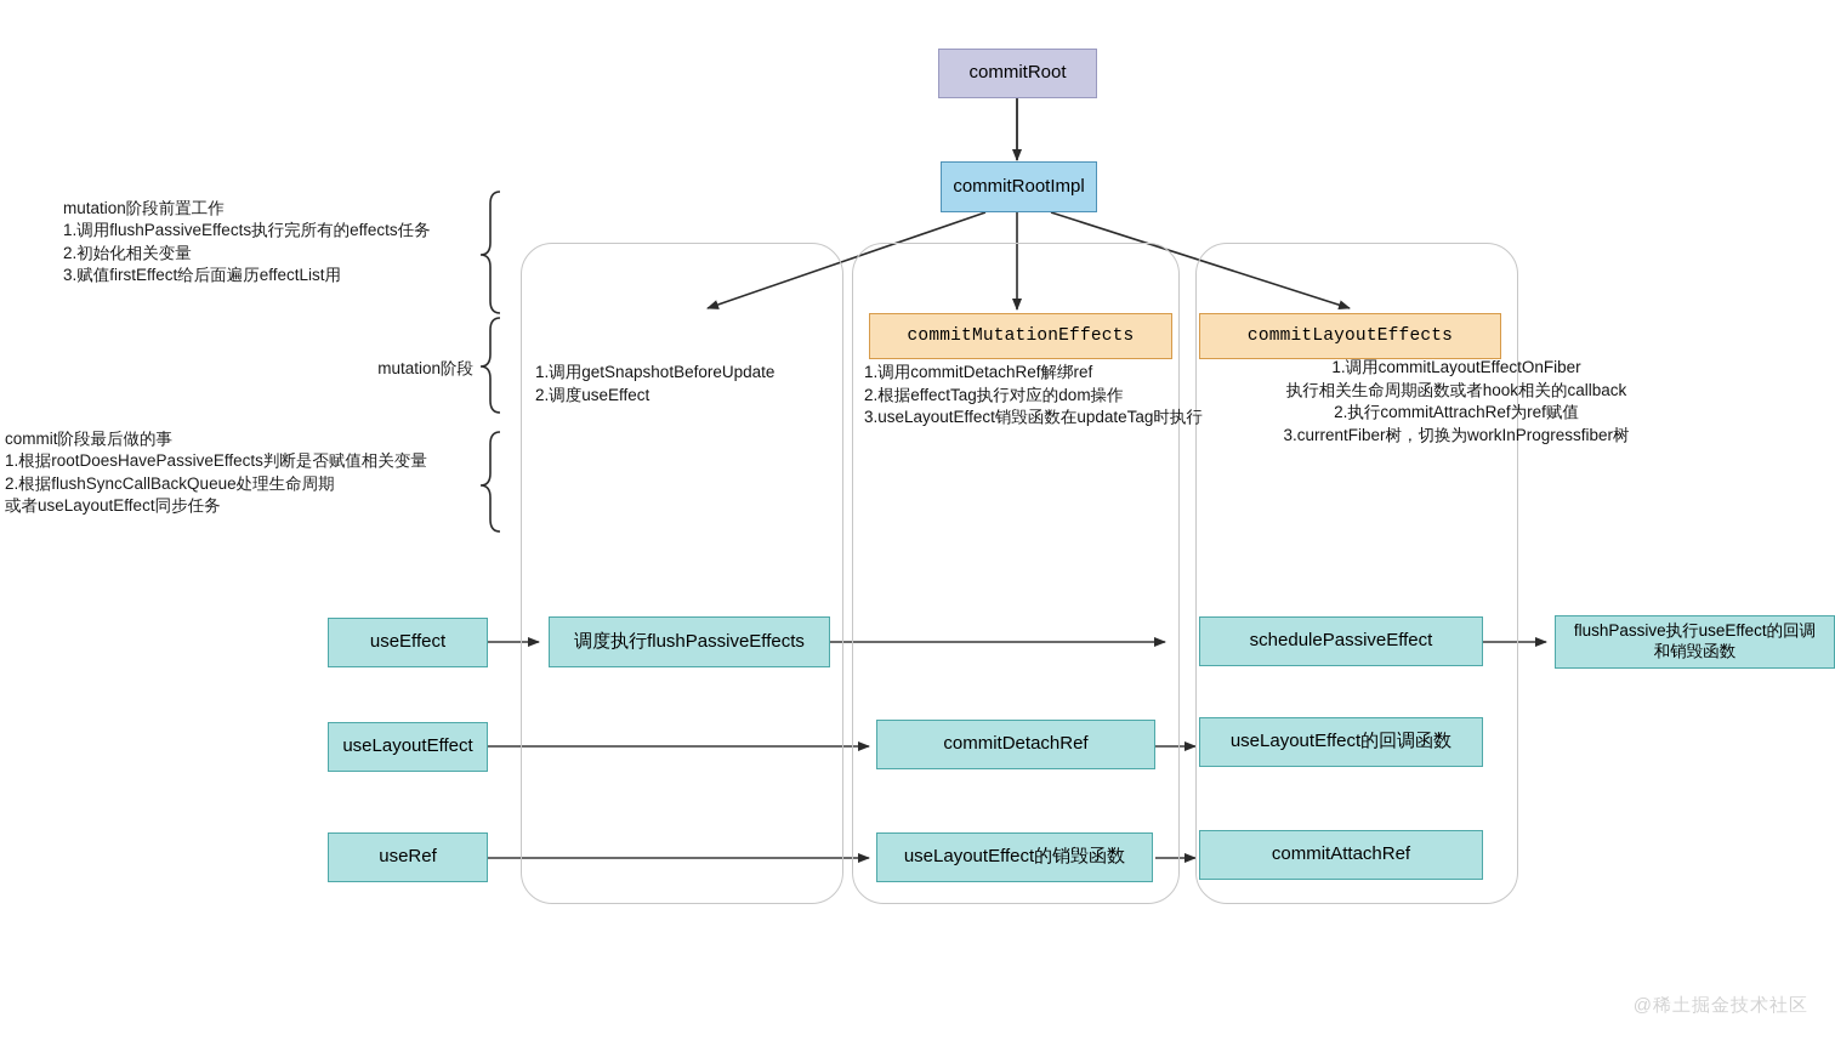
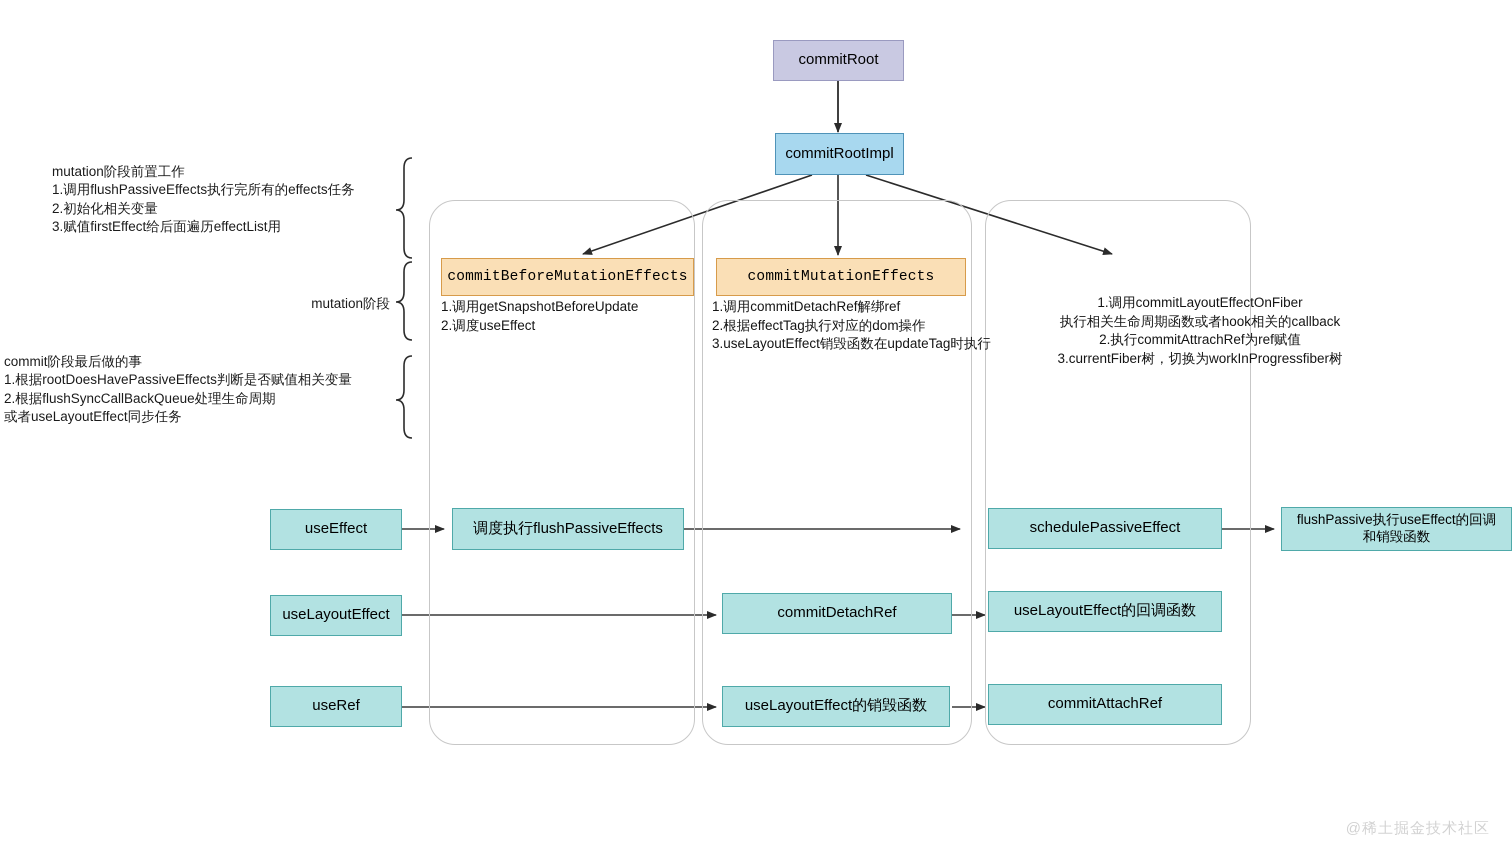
  commitRoot
  commitRootImpl
+ commitBeforeMutationEffects
  commitMutationEffects
- commitLayoutEffects
  1.调用getSnapshotBeforeUpdate
  2.调度useEffect
  1.调用commitDetachRef解绑ref
  2.根据effectTag执行对应的dom操作
  3.useLayoutEffect销毁函数在updateTag时执行
  1.调用commitLayoutEffectOnFiber
  执行相关生命周期函数或者hook相关的callback
  2.执行commitAttrachRef为ref赋值
  3.currentFiber树，切换为workInProgressfiber树
  mutation阶段前置工作
  1.调用flushPassiveEffects执行完所有的effects任务
  2.初始化相关变量
  3.赋值firstEffect给后面遍历effectList用
  mutation阶段
  commit阶段最后做的事
  1.根据rootDoesHavePassiveEffects判断是否赋值相关变量
  2.根据flushSyncCallBackQueue处理生命周期
  或者useLayoutEffect同步任务
  useEffect
  调度执行flushPassiveEffects
  schedulePassiveEffect
  flushPassive执行useEffect的回调
  和销毁函数
  useLayoutEffect
  commitDetachRef
  useLayoutEffect的回调函数
  useRef
  useLayoutEffect的销毁函数
  commitAttachRef
  @稀土掘金技术社区
